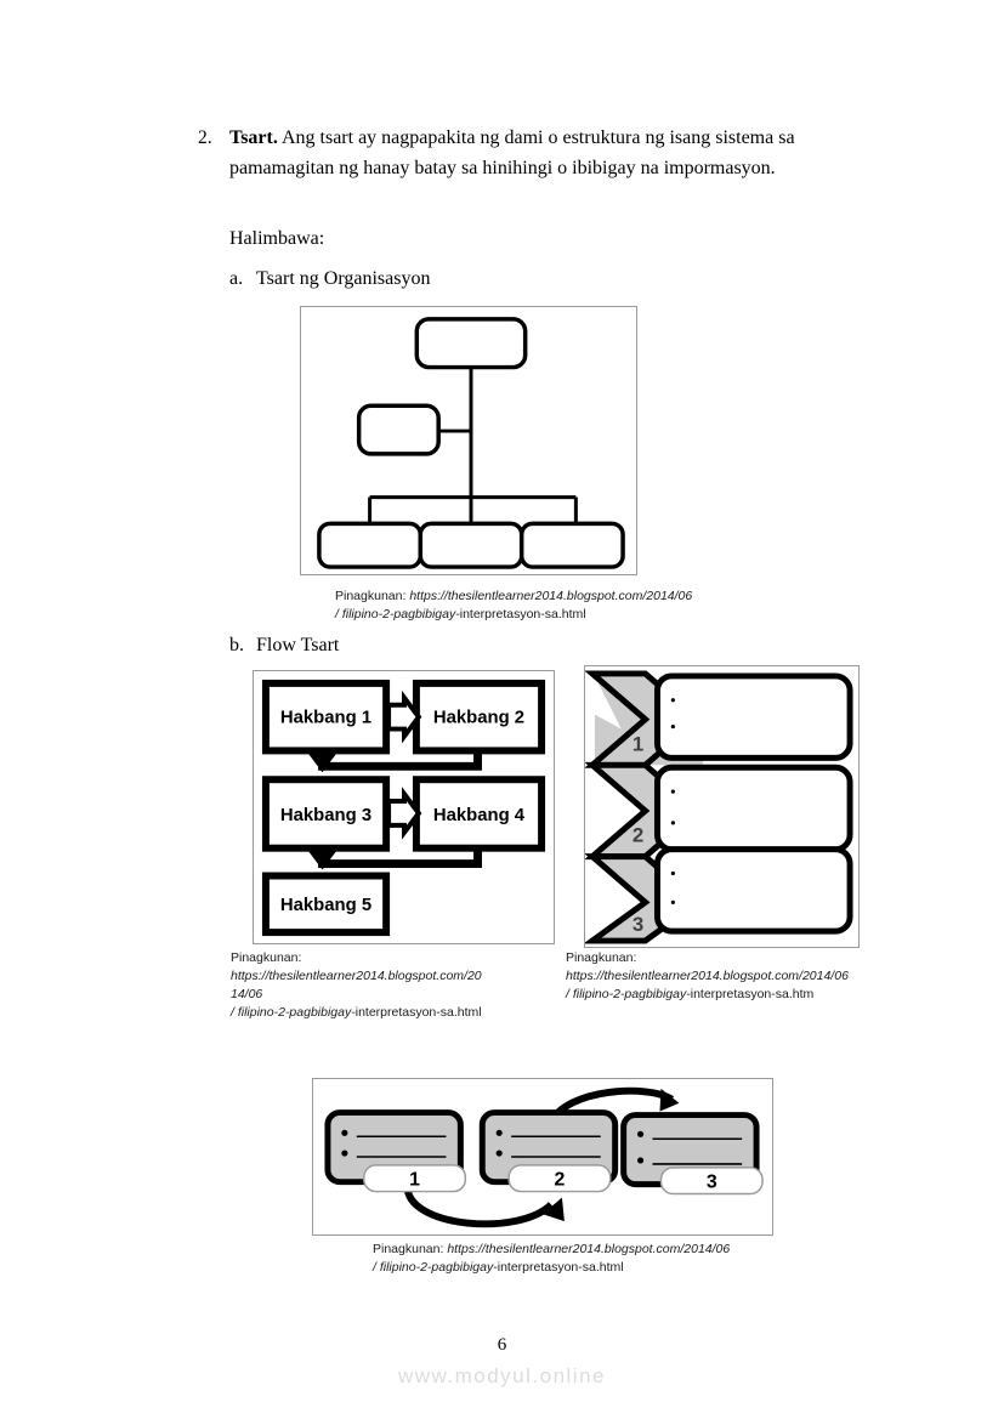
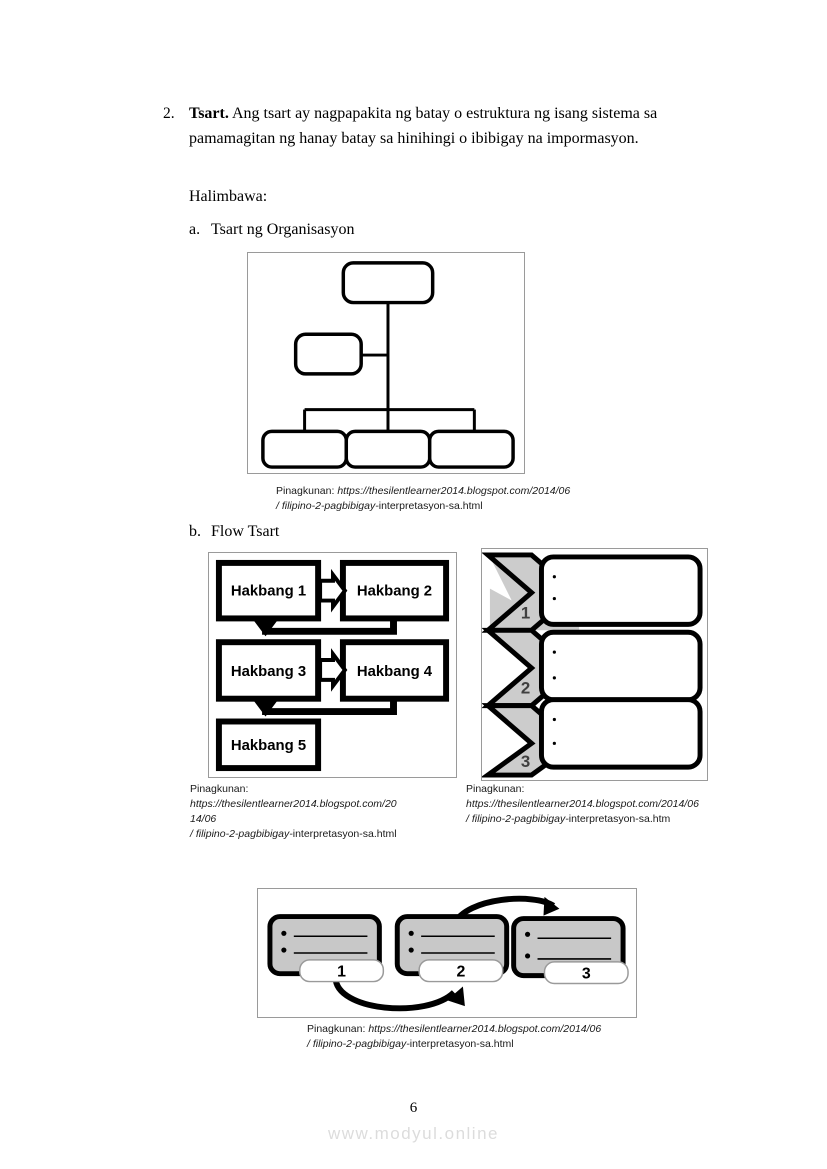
  2.
- Tsart. Ang tsart ay nagpapakita ng dami o estruktura ng isang sistema sa pamamagitan ng hanay batay sa hinihingi o ibibigay na impormasyon.
+ Tsart. Ang tsart ay nagpapakita ng batay o estruktura ng isang sistema sa pamamagitan ng hanay batay sa hinihingi o ibibigay na impormasyon.
  Halimbawa:
  a. Tsart ng Organisasyon
  b. Flow Tsart
  Pinagkunan: https://thesilentlearner2014.blogspot.com/2014/06
  / filipino-2-pagbibigay-interpretasyon-sa.html
  Hakbang 1
  Hakbang 2
  Hakbang 3
  Hakbang 4
  Hakbang 5
  Pinagkunan:
  https://thesilentlearner2014.blogspot.com/20
  14/06
  / filipino-2-pagbibigay-interpretasyon-sa.html
  1
  2
  3
  Pinagkunan:
  https://thesilentlearner2014.blogspot.com/2014/06
  / filipino-2-pagbibigay-interpretasyon-sa.htm
  1
  2
  3
  Pinagkunan: https://thesilentlearner2014.blogspot.com/2014/06
  / filipino-2-pagbibigay-interpretasyon-sa.html
  6
  www.modyul.online
